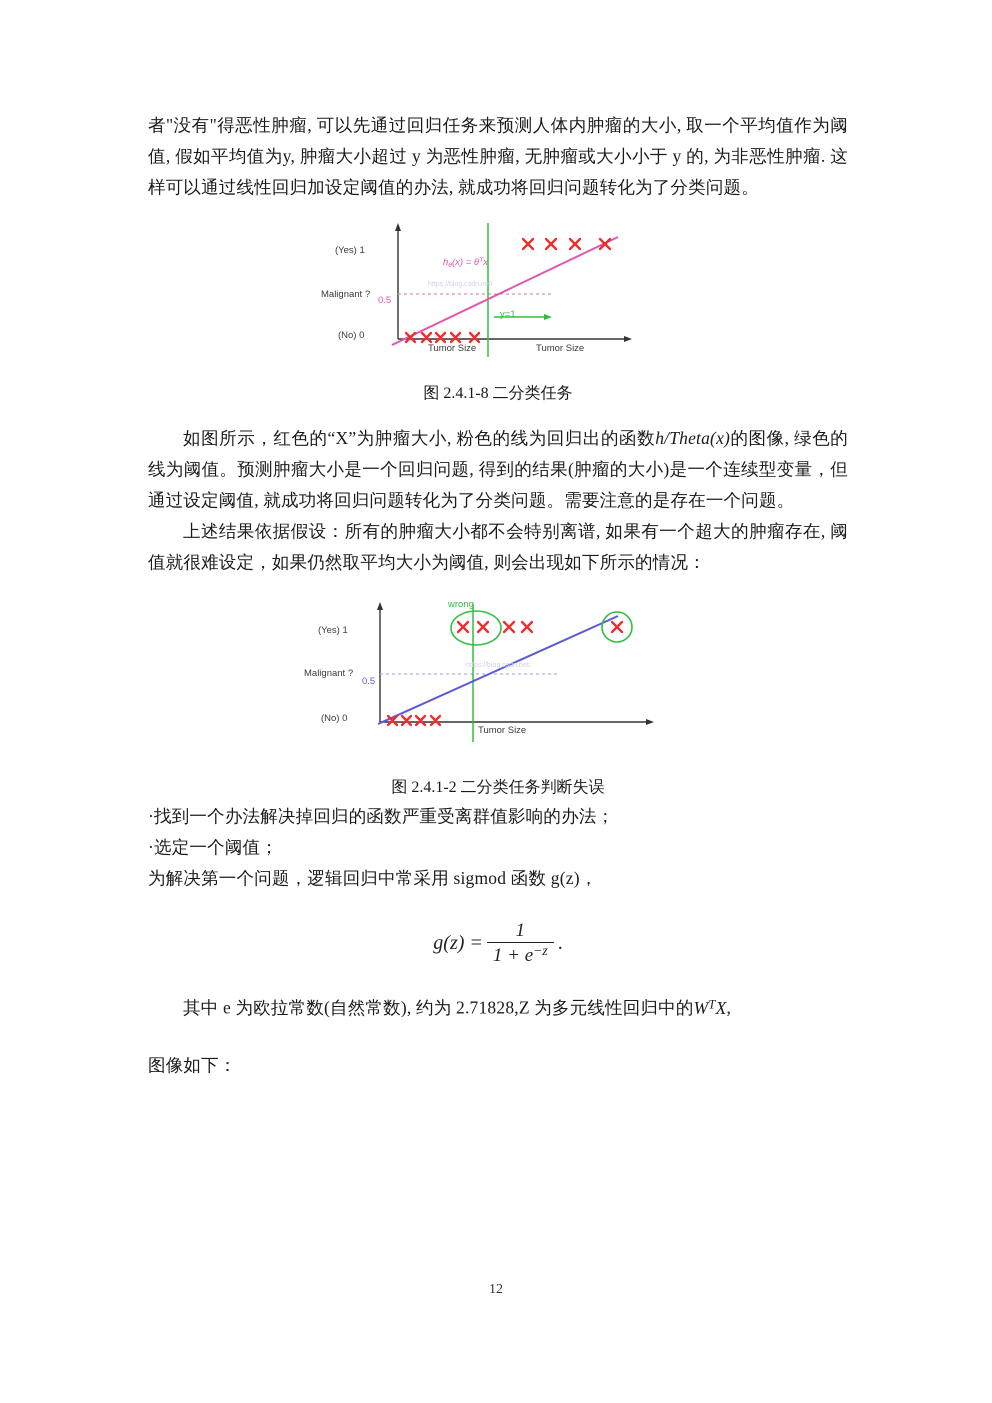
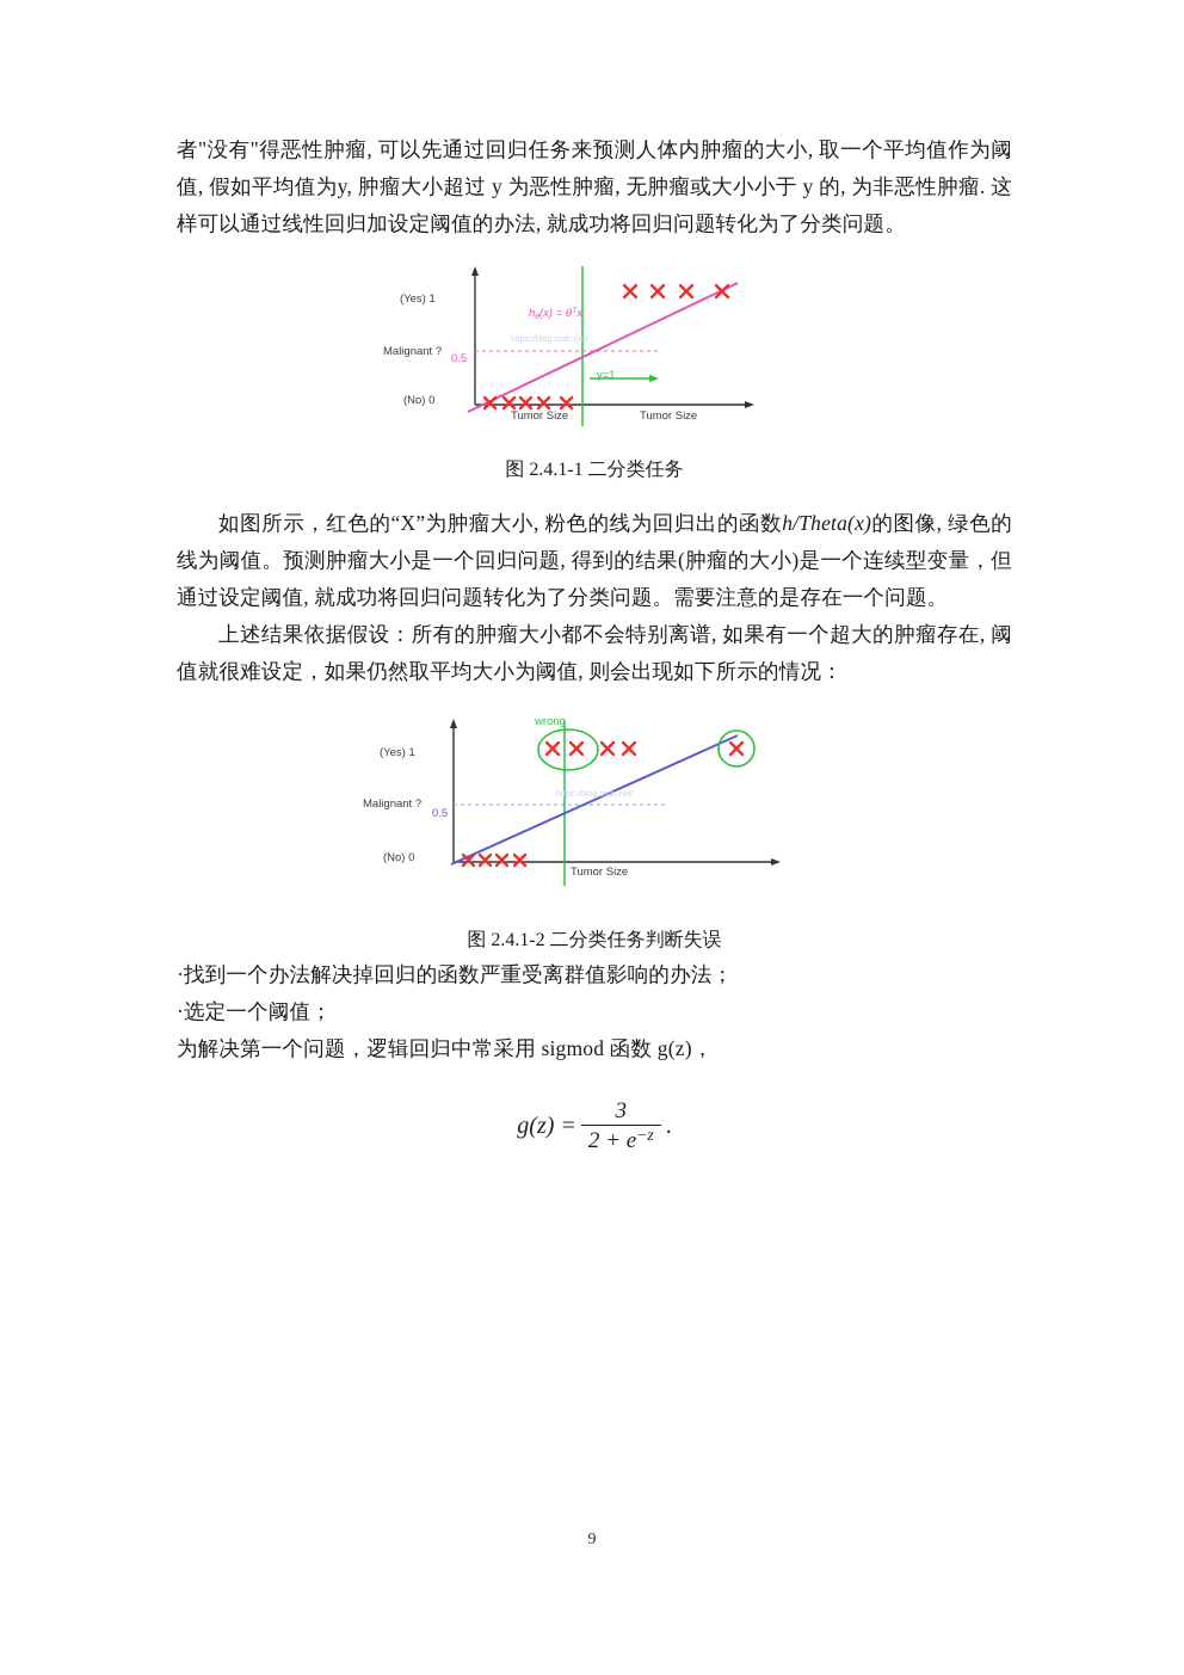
  者"没有"得恶性肿瘤, 可以先通过回归任务来预测人体内肿瘤的大小, 取一个平均值作为阈值, 假如平均值为y, 肿瘤大小超过 y 为恶性肿瘤, 无肿瘤或大小小于 y 的, 为非恶性肿瘤. 这样可以通过线性回归加设定阈值的办法, 就成功将回归问题转化为了分类问题。
  (Yes) 1
  Malignant ?
  (No) 0
  0.5
  Tumor Size
  Tumor Size
  y=1
  h (x) = θ x
- 图 2.4.1-8 二分类任务
+ 图 2.4.1-1 二分类任务
  如图所示，红色的“X”为肿瘤大小, 粉色的线为回归出的函数h/Theta(x)的图像, 绿色的线为阈值。预测肿瘤大小是一个回归问题, 得到的结果(肿瘤的大小)是一个连续型变量，但通过设定阈值, 就成功将回归问题转化为了分类问题。需要注意的是存在一个问题。
  上述结果依据假设：所有的肿瘤大小都不会特别离谱, 如果有一个超大的肿瘤存在, 阈值就很难设定，如果仍然取平均大小为阈值, 则会出现如下所示的情况：
  (Yes) 1
  Malignant ?
  (No) 0
  0.5
  Tumor Size
  wrong
  图 2.4.1-2 二分类任务判断失误
  ·找到一个办法解决掉回归的函数严重受离群值影响的办法；
  ·选定一个阈值；
  为解决第一个问题，逻辑回归中常采用 sigmod 函数 g(z)，
  g(z) =
- 1
+ 3
- 1 + e−z
+ 2 + e−z
  .
- 其中 e 为欧拉常数(自然常数), 约为 2.71828,Z 为多元线性回归中的WTX,
- 图像如下：
- 12
+ 9
